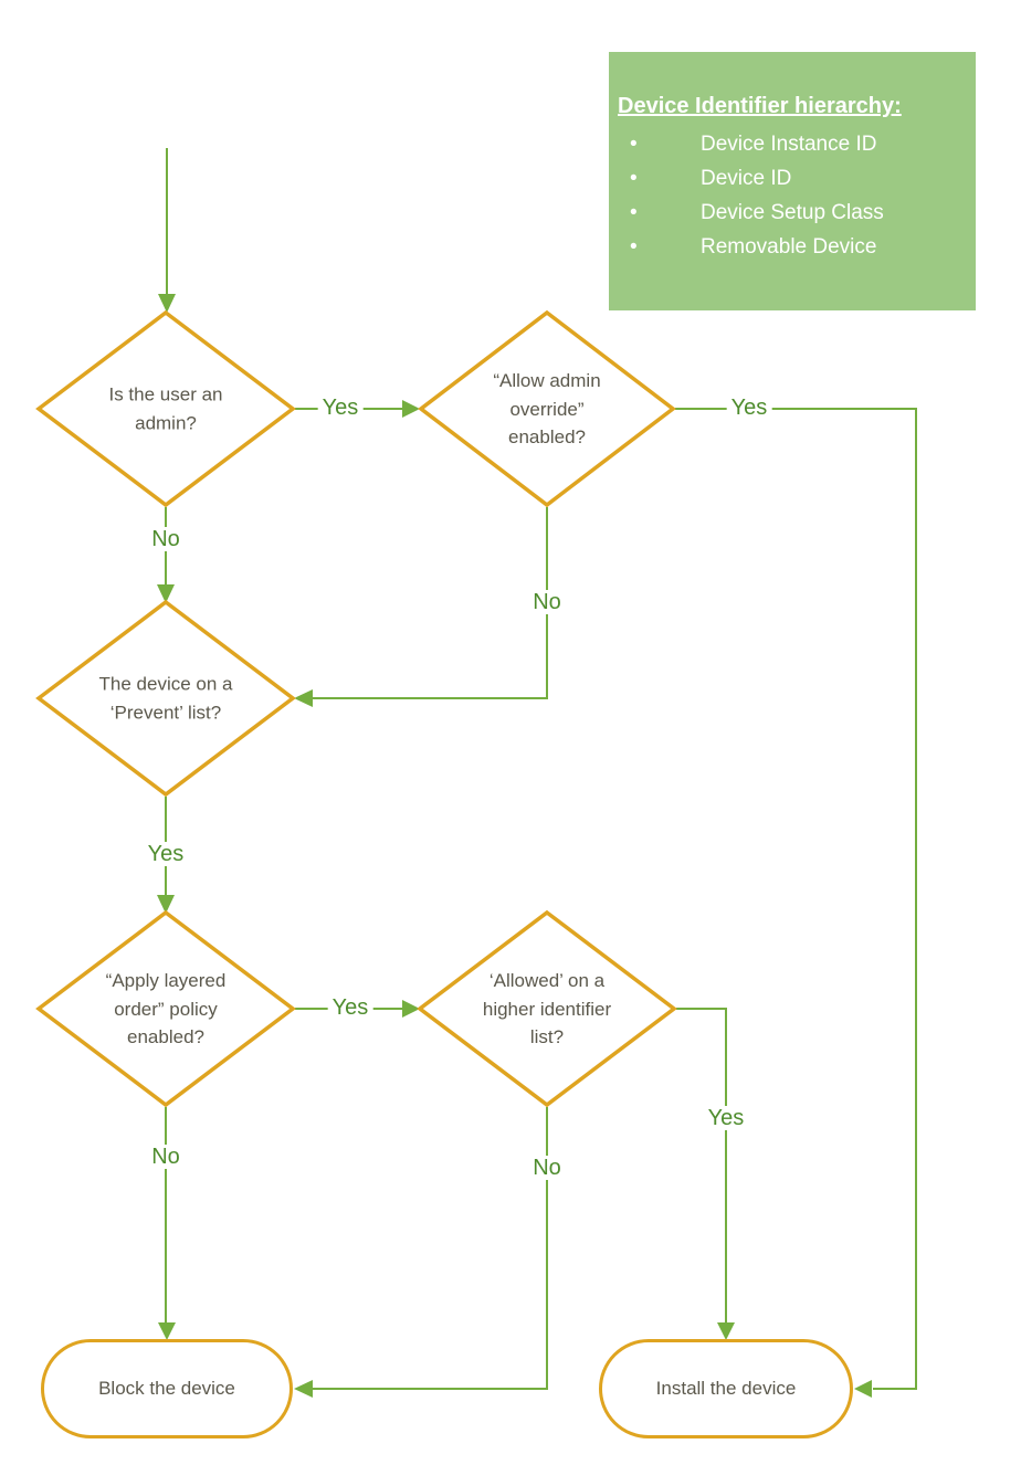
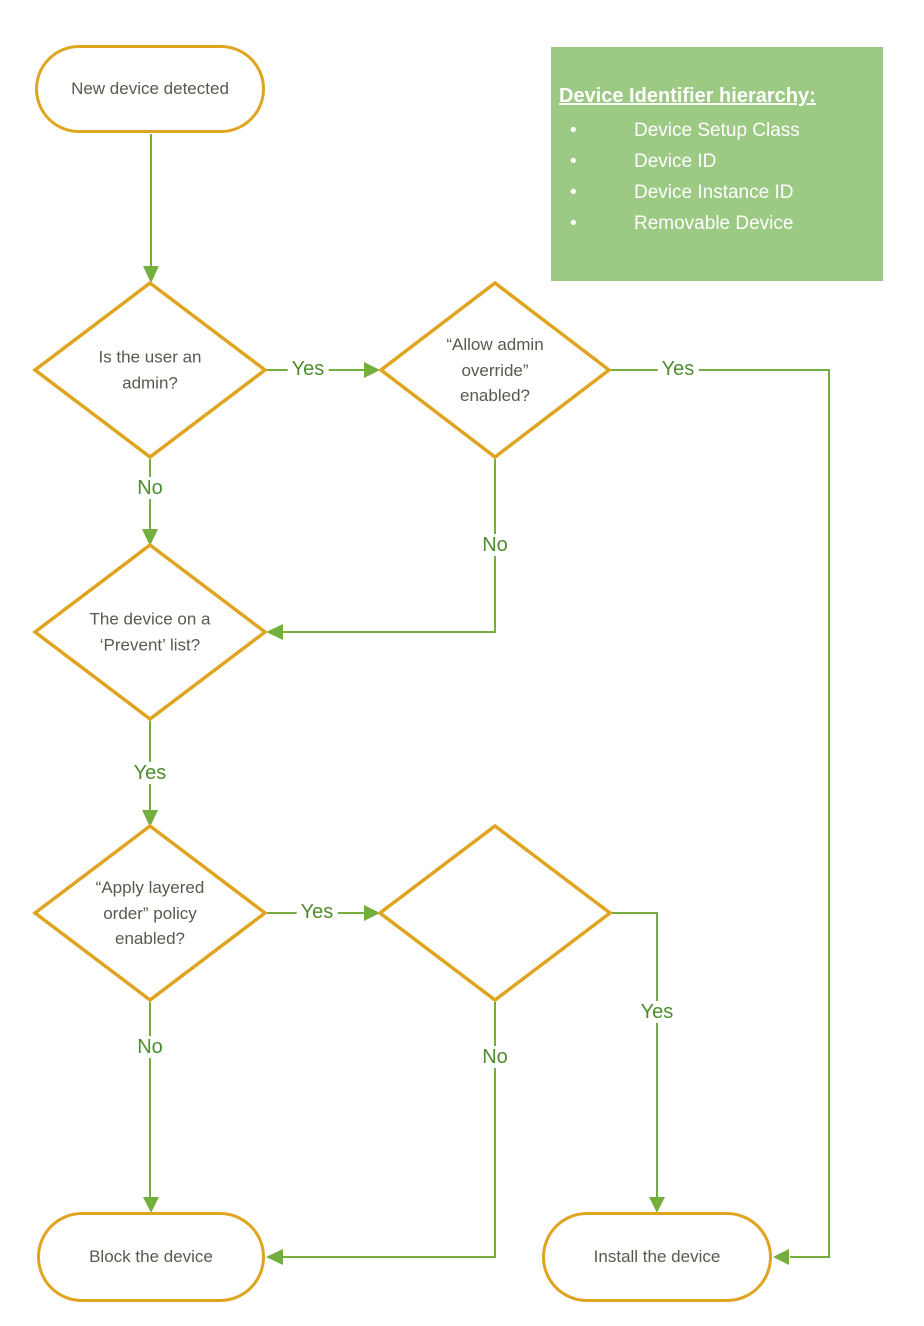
+ New device detected
  Block the device
  Install the device
  Is the user an
  admin?
  “Allow admin
  override”
  enabled?
  The device on a
  ‘Prevent’ list?
  “Apply layered
  order” policy
  enabled?
- ‘Allowed’ on a
- higher identifier
- list?
  Yes
  No
  Yes
  No
  Yes
  Yes
  No
  Yes
  No
  Device Identifier hierarchy:
  •
- Device Instance ID
+ Device Setup Class
  •
  Device ID
  •
- Device Setup Class
+ Device Instance ID
  •
  Removable Device
